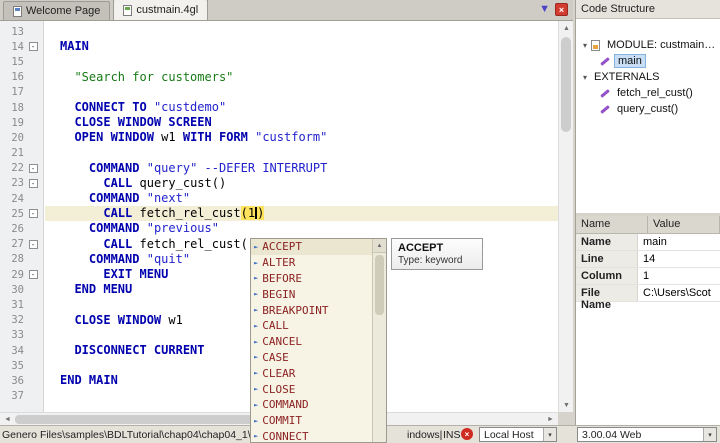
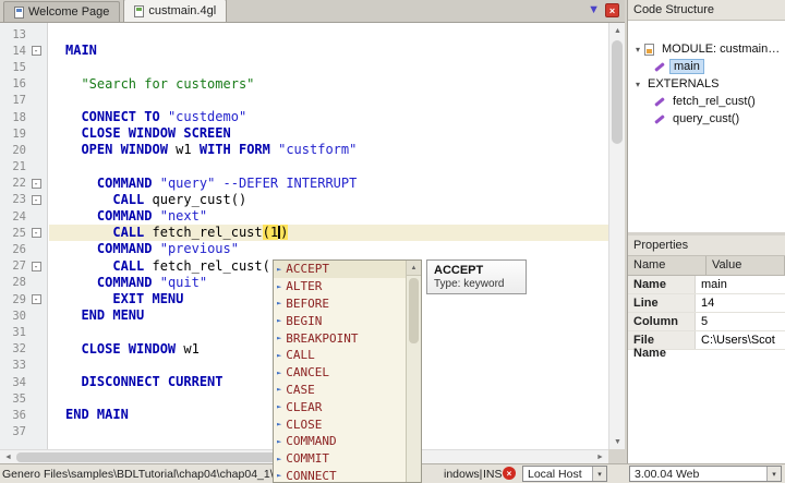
  Welcome Page
  custmain.4gl
  ▼
  ×
  13
  14
  -
  15
  16
  17
  18
  19
  20
  21
  22
  -
  23
  -
  24
  25
  -
  26
  27
  -
  28
  29
  -
  30
  31
  32
  33
  34
  35
  36
  37
  MAIN
  "Search for customers"
  CONNECT TO "custdemo"
  CLOSE WINDOW SCREEN
  OPEN WINDOW w1 WITH FORM "custform"
  COMMAND "query" --DEFER INTERRUPT
  CALL query_cust()
  COMMAND "next"
  CALL fetch_rel_cust(1 )
  COMMAND "previous"
  CALL fetch_rel_cust(
  COMMAND "quit"
  EXIT MENU
  END MENU
  CLOSE WINDOW w1
  DISCONNECT CURRENT
  END MAIN
  Code Structure
  ▾
  MODULE: custmain.4g
  main
  ▾
  EXTERNALS
  fetch_rel_cust()
  query_cust()
+ Properties
  Name
  Value
  Name
  main
  Line
  14
  Column
- 1
+ 5
  File Name
  C:\Users\Scot
  Genero Files\samples\BDLTutorial\chap04\chap04_1
  indows|
  INS
  ×
  Local Host
  3.00.04 Web
  ►
  ACCEPT
  ►
  ALTER
  ►
  BEFORE
  ►
  BEGIN
  ►
  BREAKPOINT
  ►
  CALL
  ►
  CANCEL
  ►
  CASE
  ►
  CLEAR
  ►
  CLOSE
  ►
  COMMAND
  ►
  COMMIT
  ►
  CONNECT
  ACCEPT
  Type: keyword
